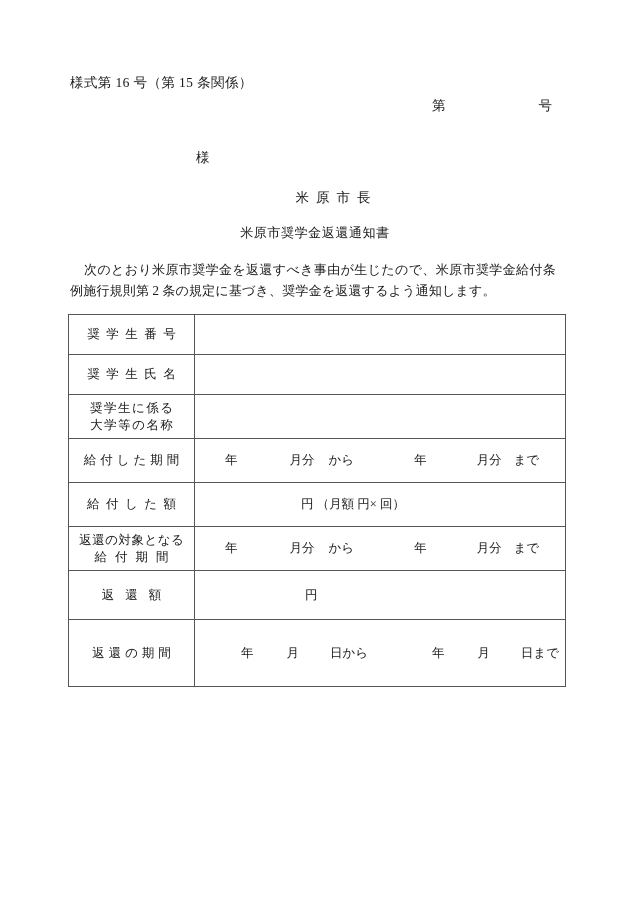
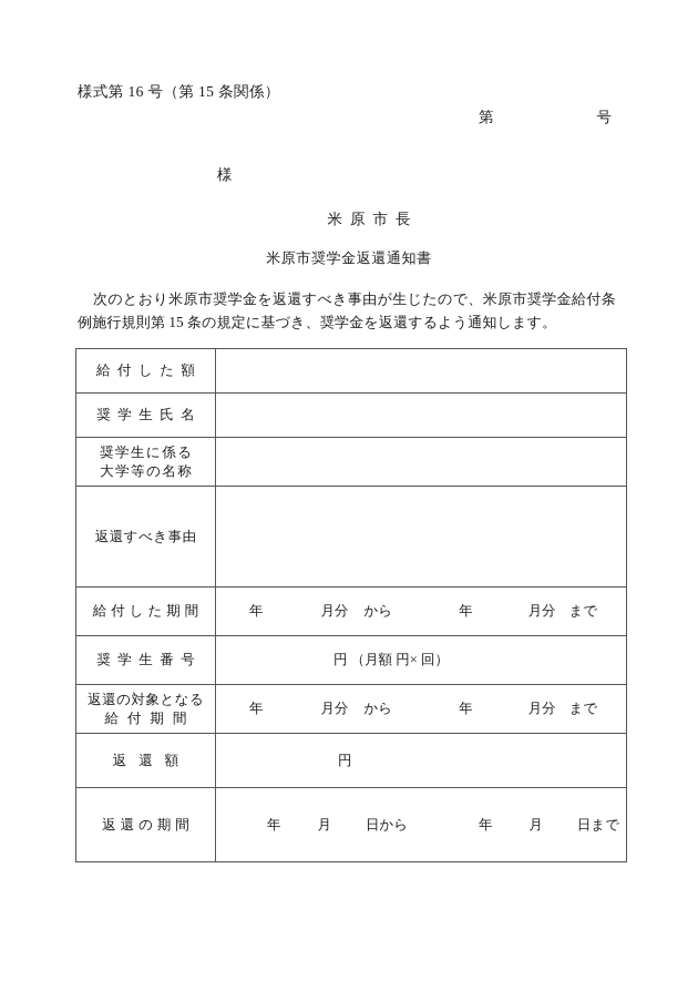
  様式第 16 号（第 15 条関係）
  第
  号
  様
  米原市長
  米原市奨学金返還通知書
- 次のとおり米原市奨学金を返還すべき事由が生じたので、米原市奨学金給付条例施行規則第 2 条の規定に基づき、奨学金を返還するよう通知します。
+ 次のとおり米原市奨学金を返還すべき事由が生じたので、米原市奨学金給付条例施行規則第 15 条の規定に基づき、奨学金を返還するよう通知します。
- 奨学生番号
+ 給付した額
  奨学生氏名
  奨学生に係る 大学等の名称
+ 返還すべき事由
  給付した期間	年 月分 から 年 月分 まで
- 給付した額	円 （月額 円× 回）
+ 奨学生番号	円 （月額 円× 回）
  返還の対象となる 給付期間	年 月分 から 年 月分 まで
  返還額	円
  返還の期間	年 月 日から 年 月 日まで
